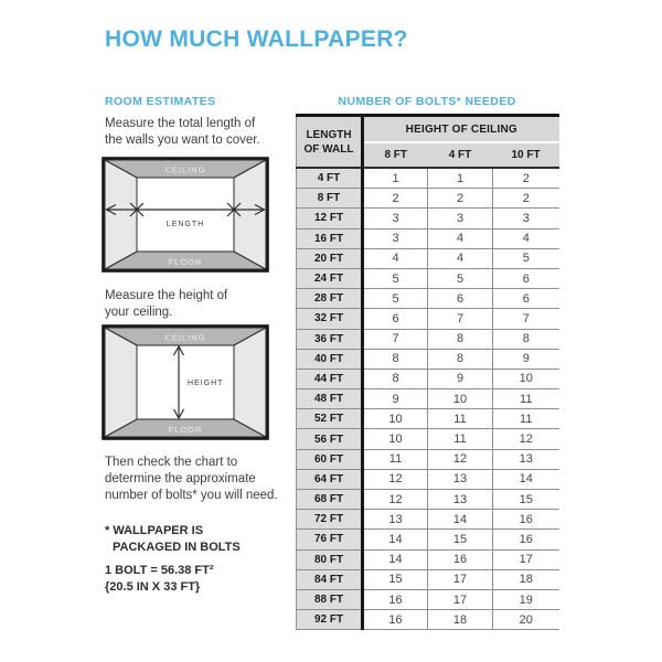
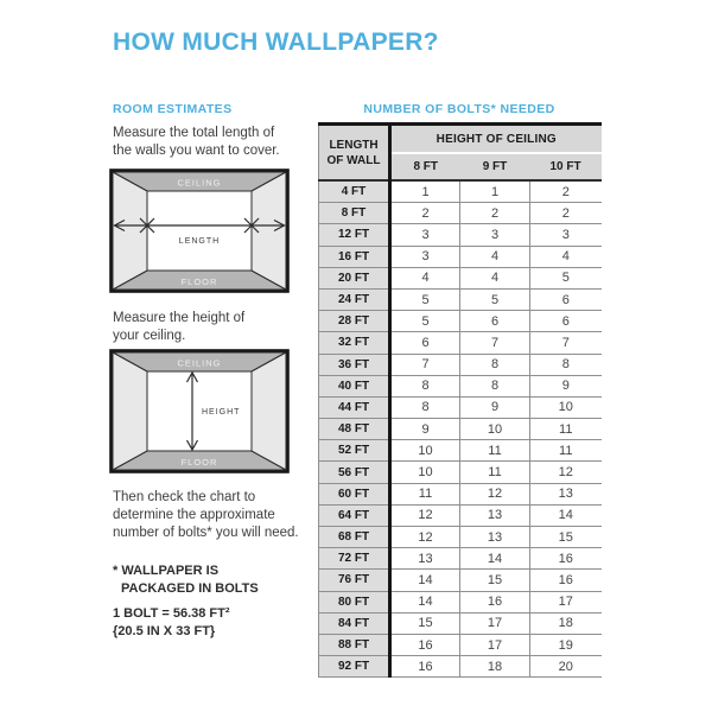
  HOW MUCH WALLPAPER?
  ROOM ESTIMATES
  NUMBER OF BOLTS* NEEDED
  Measure the total length of
  the walls you want to cover.
  CEILING
  FLOOR
  Measure the height of
  your ceiling.
  CEILING
  FLOOR
  Then check the chart to
  determine the approximate
  number of bolts* you will need.
  * WALLPAPER IS
  PACKAGED IN BOLTS
  1 BOLT = 56.38 FT²
  {20.5 IN X 33 FT}
  LENGTH OF WALL	HEIGHT OF CEILING
- 8 FT	4 FT	10 FT
+ 8 FT	9 FT	10 FT
  4 FT	1	1	2
  8 FT	2	2	2
  12 FT	3	3	3
  16 FT	3	4	4
  20 FT	4	4	5
  24 FT	5	5	6
  28 FT	5	6	6
  32 FT	6	7	7
  36 FT	7	8	8
  40 FT	8	8	9
  44 FT	8	9	10
  48 FT	9	10	11
  52 FT	10	11	11
  56 FT	10	11	12
  60 FT	11	12	13
  64 FT	12	13	14
  68 FT	12	13	15
  72 FT	13	14	16
  76 FT	14	15	16
  80 FT	14	16	17
  84 FT	15	17	18
  88 FT	16	17	19
  92 FT	16	18	20
